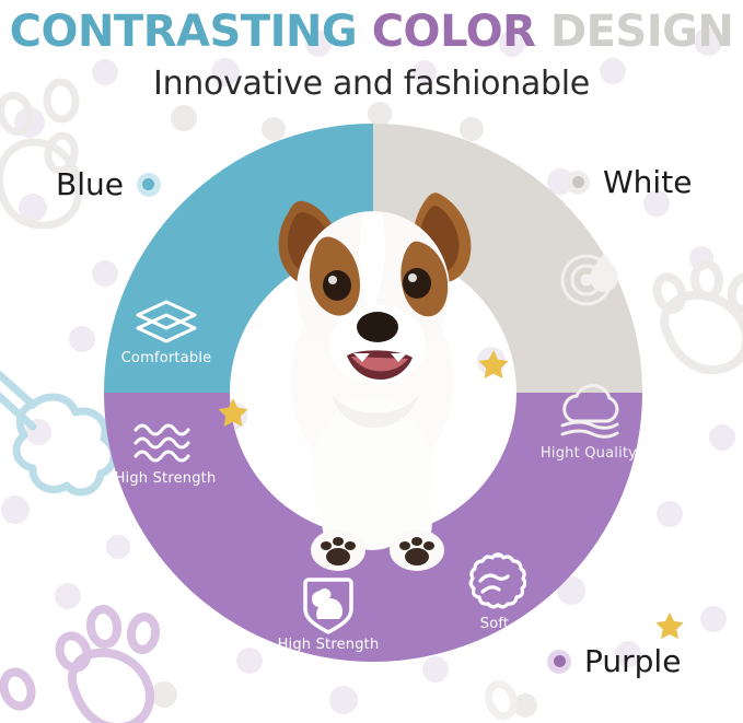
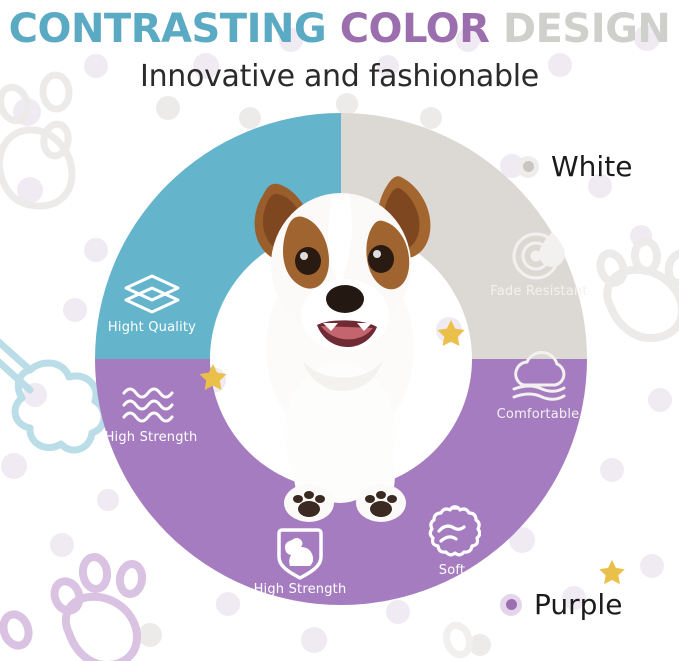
  CONTRASTING COLOR DESIGN
  Innovative and fashionable
- Comfortable
+ Hight Quality
  High Strength
+ Fade Resistant
- Hight Quality
+ Comfortable
  High Strength
  Soft
- Blue
  White
  Purple
